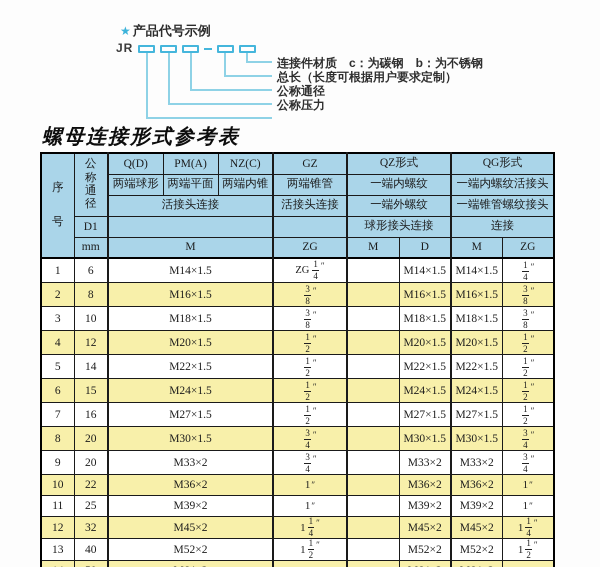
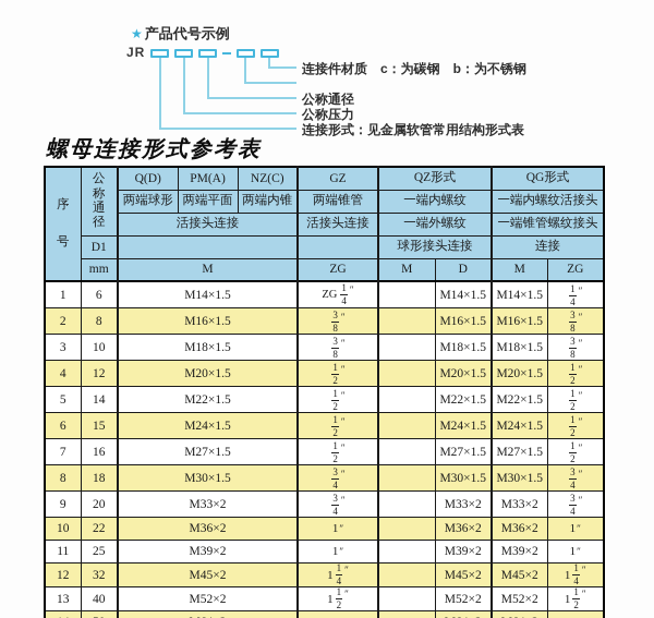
  ★ 产品代号示例
  JR
  连接件材质 c：为碳钢 b：为不锈钢
- 总长（长度可根据用户要求定制）
  公称通径
  公称压力
+ 连接形式：见金属软管常用结构形式表
  螺母连接形式参考表
  序号	公称通径	Q(D)	PM(A)	NZ(C)	GZ	QZ形式	QG形式
  两端球形	两端平面	两端内锥	两端锥管	一端内螺纹	一端内螺纹活接头
  活接头连接	活接头连接	一端外螺纹	一端锥管螺纹接头
  D1			球形接头连接	连接
  mm	M	ZG	M	D	M	ZG
  1	6	M14×1.5	ZG14″		M14×1.5	M14×1.5	14″
  2	8	M16×1.5	38″		M16×1.5	M16×1.5	38″
  3	10	M18×1.5	38″		M18×1.5	M18×1.5	38″
  4	12	M20×1.5	12″		M20×1.5	M20×1.5	12″
  5	14	M22×1.5	12″		M22×1.5	M22×1.5	12″
  6	15	M24×1.5	12″		M24×1.5	M24×1.5	12″
  7	16	M27×1.5	12″		M27×1.5	M27×1.5	12″
- 8	20	M30×1.5	34″		M30×1.5	M30×1.5	34″
+ 8	18	M30×1.5	34″		M30×1.5	M30×1.5	34″
  9	20	M33×2	34″		M33×2	M33×2	34″
  10	22	M36×2	1″		M36×2	M36×2	1″
  11	25	M39×2	1″		M39×2	M39×2	1″
  12	32	M45×2	114″		M45×2	M45×2	114″
  13	40	M52×2	112″		M52×2	M52×2	112″
